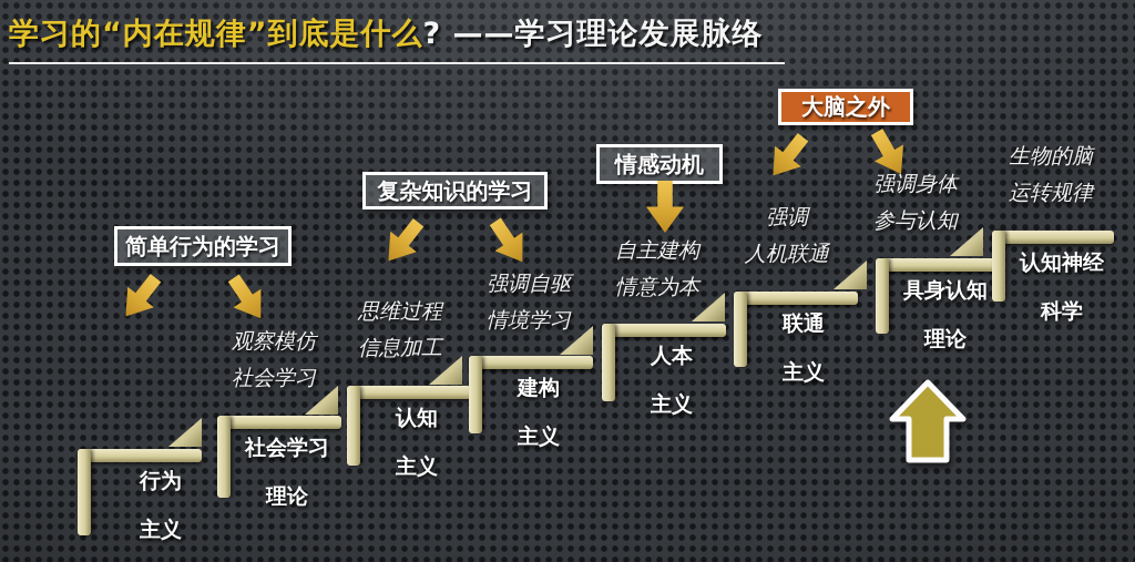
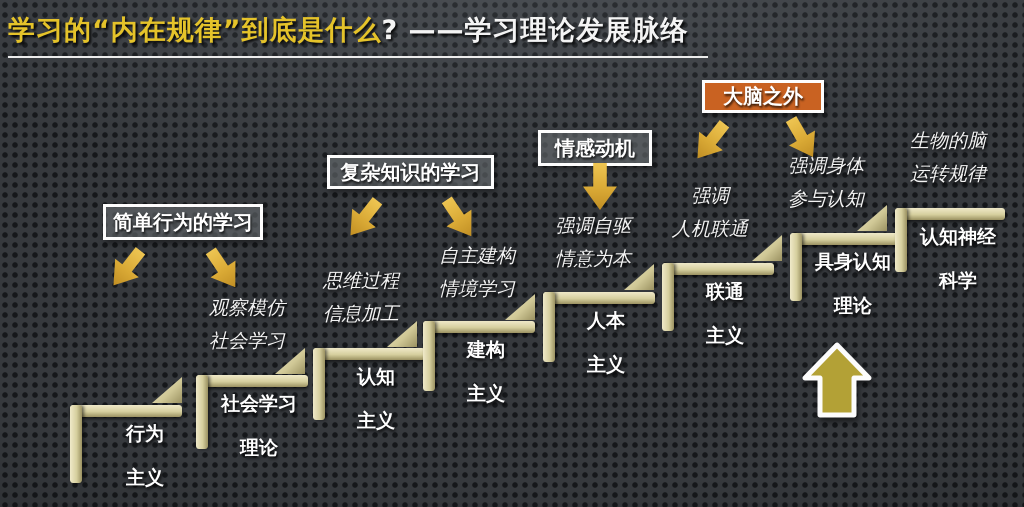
  学习的“内在规律”到底是什么? ——学习理论发展脉络
  简单行为的学习
  复杂知识的学习
  情感动机
  大脑之外
  观察模仿
  社会学习
  思维过程
  信息加工
- 强调自驱
+ 自主建构
  情境学习
- 自主建构
+ 强调自驱
  情意为本
  强调
  人机联通
  强调身体
  参与认知
  生物的脑
  运转规律
  行为
  主义
  社会学习
  理论
  认知
  主义
  建构
  主义
  人本
  主义
  联通
  主义
  具身认知
  理论
  认知神经
  科学
